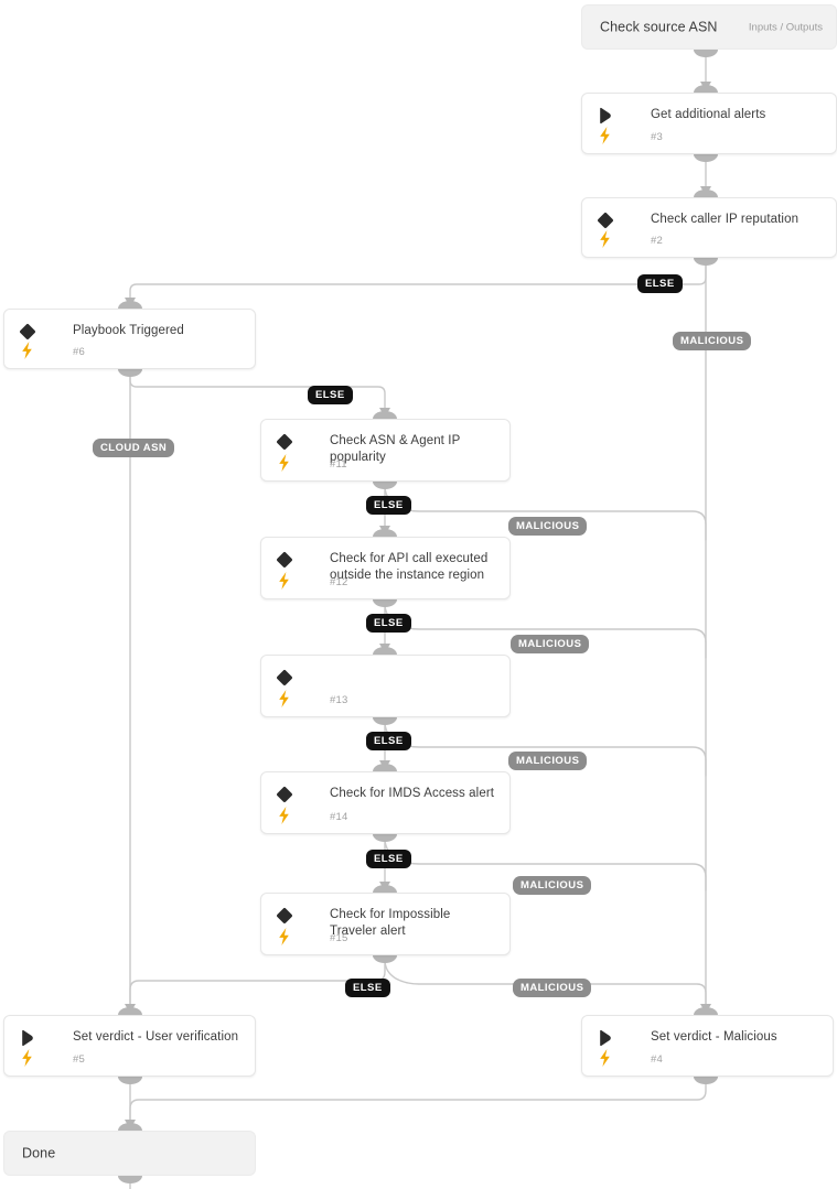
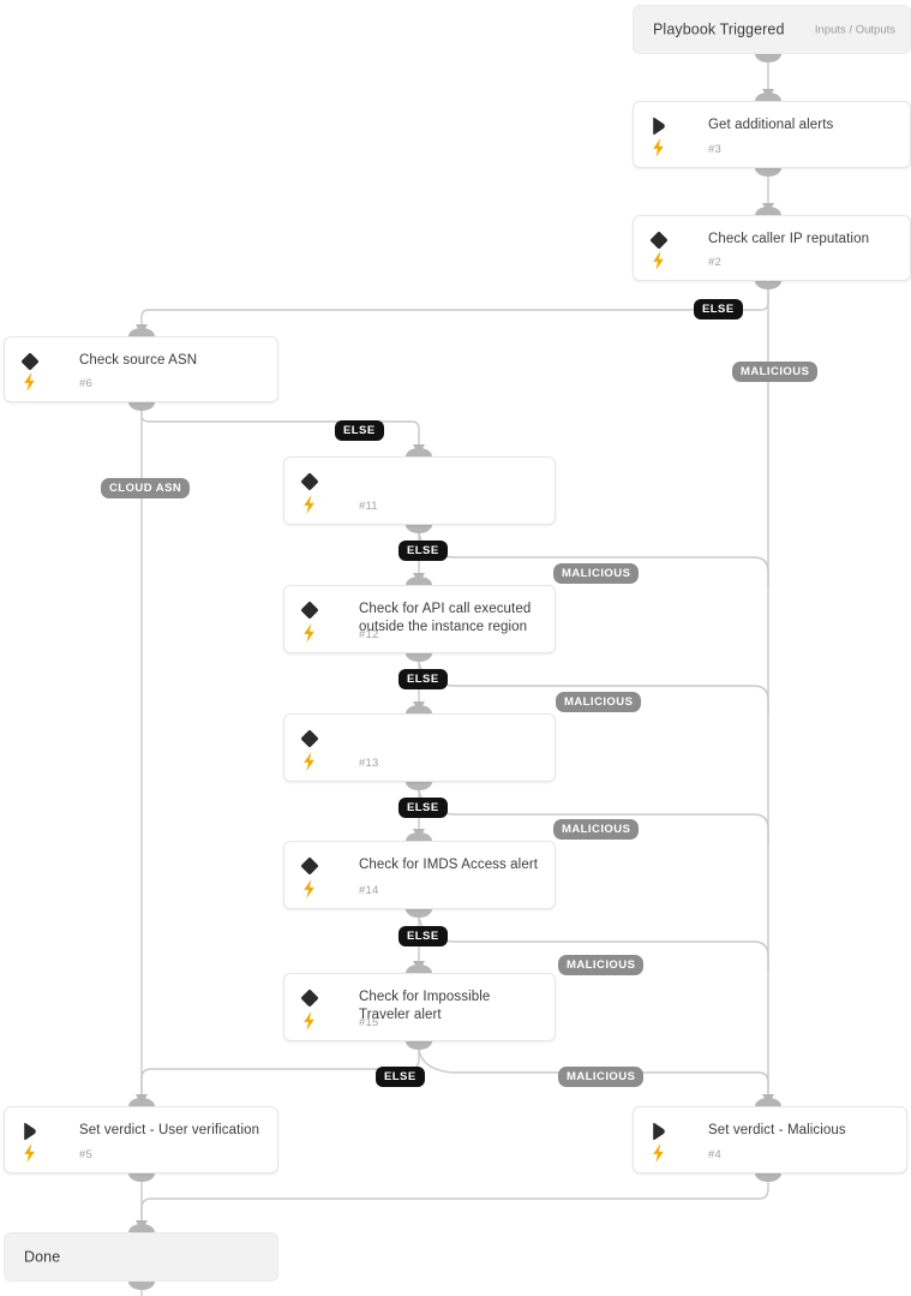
- Check source ASN
+ Playbook Triggered
  Inputs / Outputs
  Get additional alerts
  #3
  Check caller IP reputation
  #2
- Playbook Triggered
+ Check source ASN
  #6
- Check ASN & Agent IP popularity
  #11
  Check for API call executed outside the instance region
  #12
  #13
  Check for IMDS Access alert
  #14
  Check for Impossible Traveler alert
  #15
  Set verdict - User verification
  #5
  Set verdict - Malicious
  #4
  Done
  ELSE
  MALICIOUS
  ELSE
  CLOUD ASN
  ELSE
  MALICIOUS
  ELSE
  MALICIOUS
  ELSE
  MALICIOUS
  ELSE
  MALICIOUS
  ELSE
  MALICIOUS
